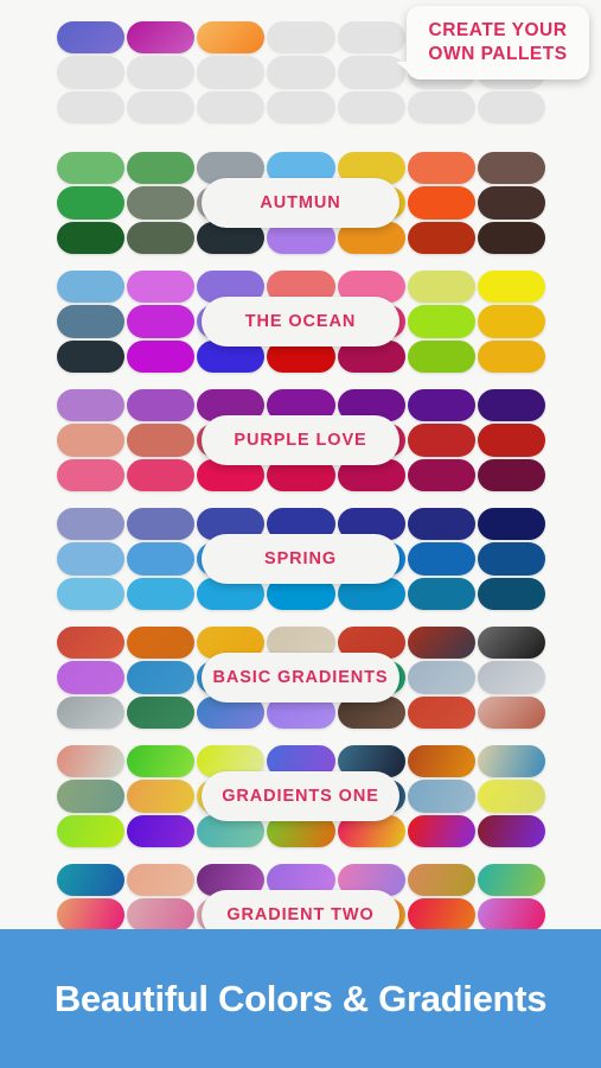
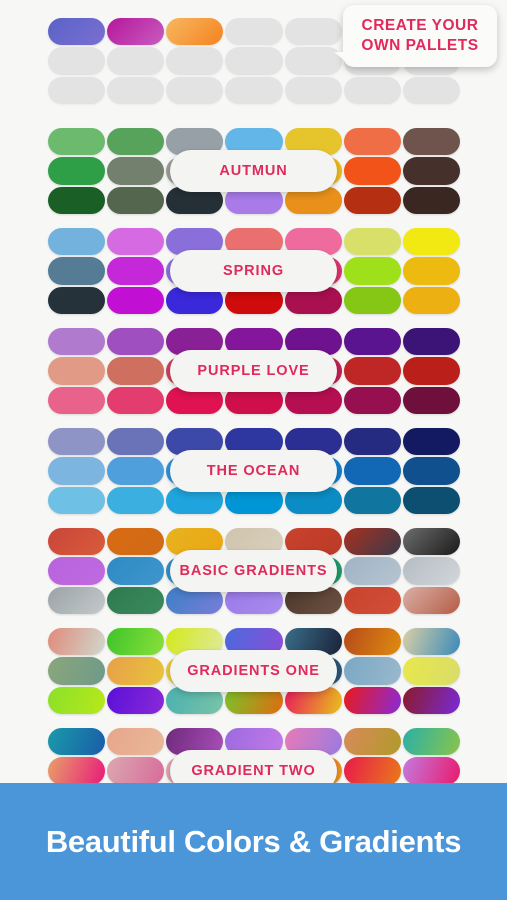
  AUTMUN
- THE OCEAN
+ SPRING
  PURPLE LOVE
- SPRING
+ THE OCEAN
  BASIC GRADIENTS
  GRADIENTS ONE
  GRADIENT TWO
  CREATE YOUR
  OWN PALLETS
  Beautiful Colors & Gradients
